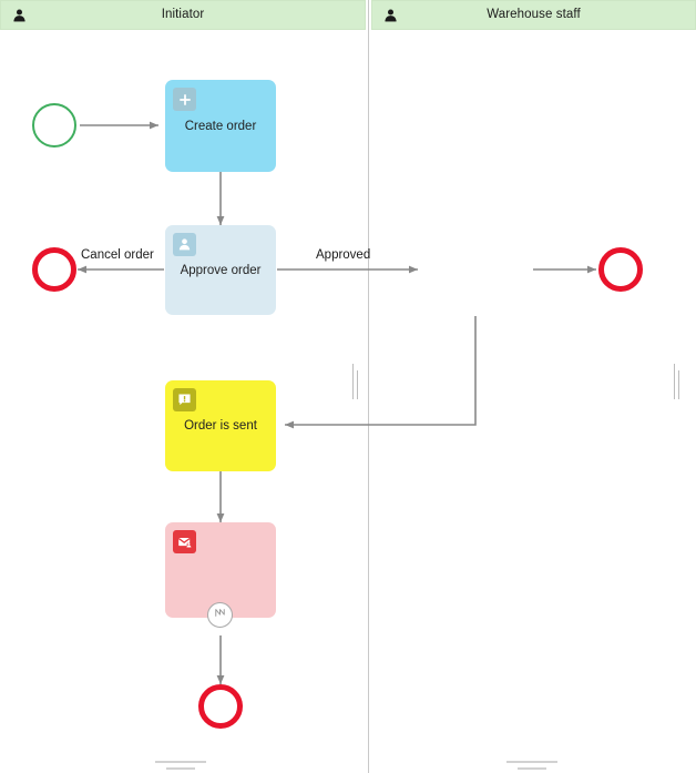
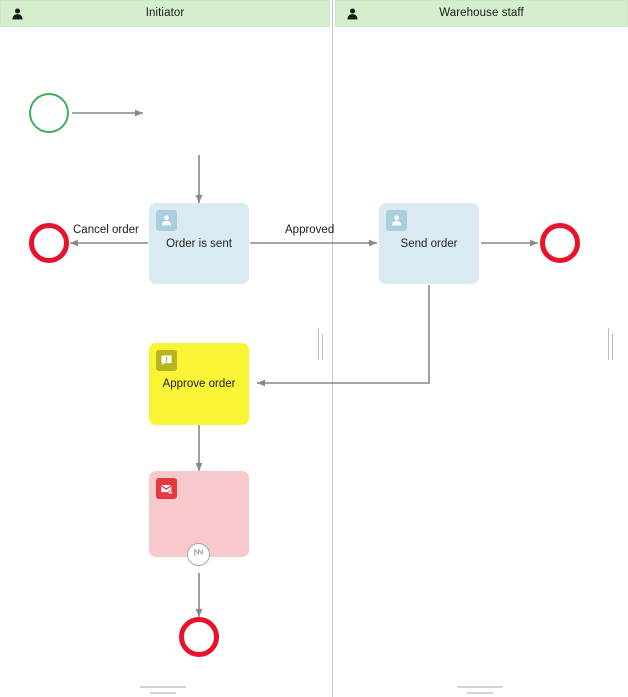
  Initiator
  Warehouse staff
  Cancel order
  Approved
- Create order
- Approve order
+ Order is sent
+ Send order
- Order is sent
+ Approve order
